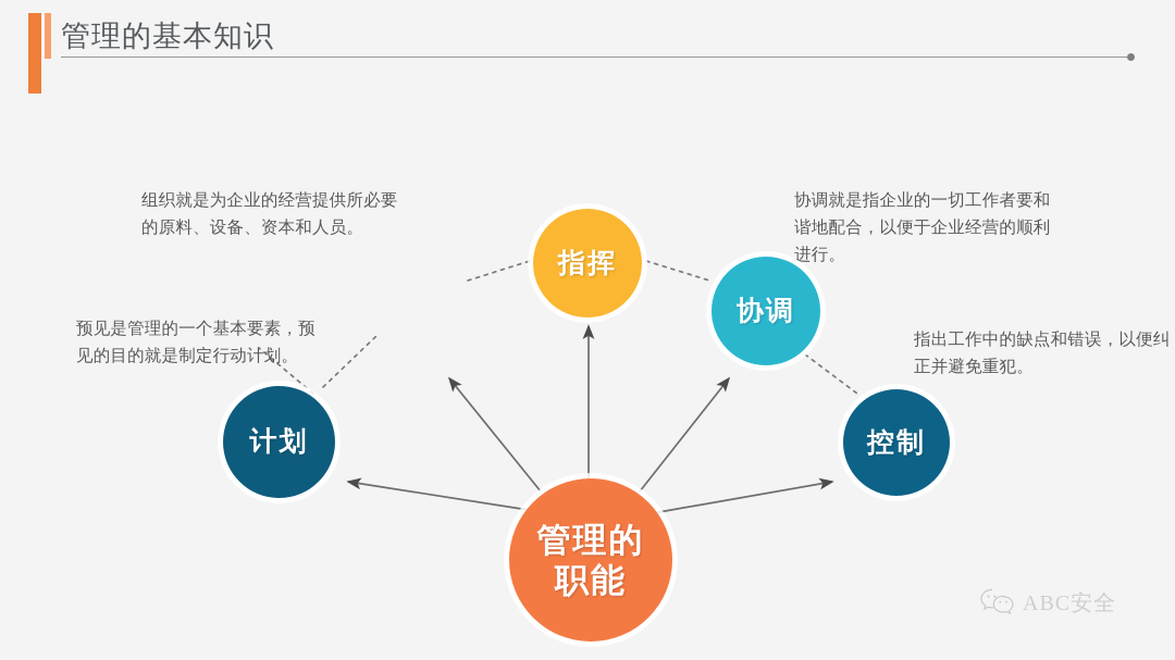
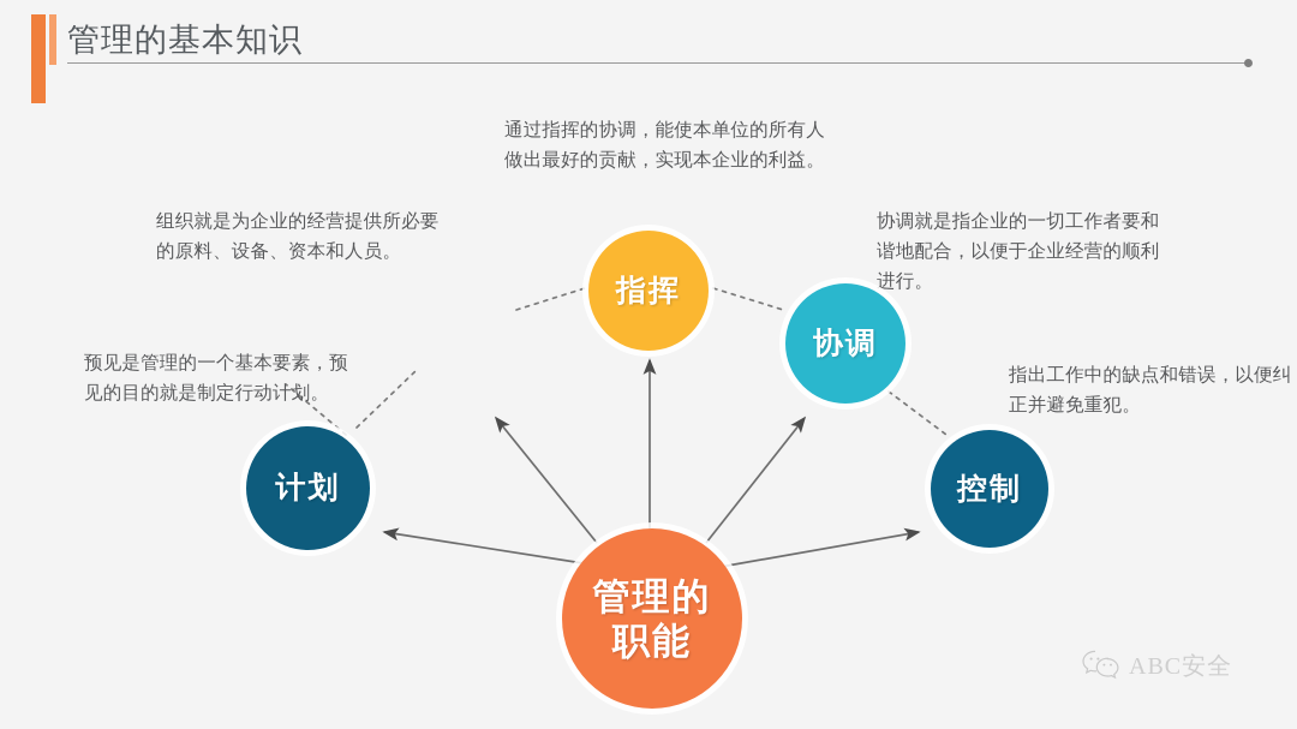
  管理的基本知识
+ 通过指挥的协调，能使本单位的所有人做出最好的贡献，实现本企业的利益。
  组织就是为企业的经营提供所必要的原料、设备、资本和人员。
  预见是管理的一个基本要素，预见的目的就是制定行动计划。
  协调就是指企业的一切工作者要和谐地配合，以便于企业经营的顺利进行。
  指出工作中的缺点和错误，以便纠正并避免重犯。
  计划
  指挥
  协调
  控制
  管理的
  职能
  ABC安全
